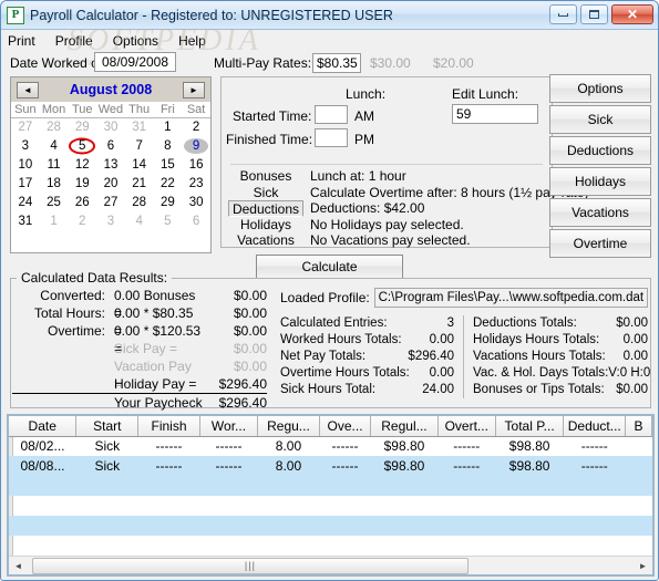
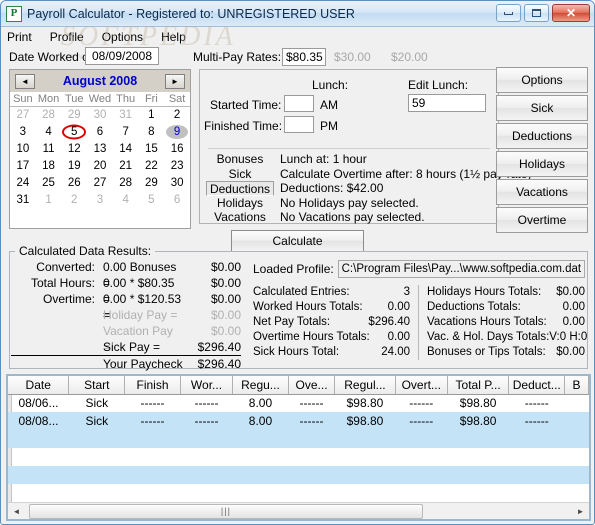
  P
  Payroll Calculator - Registered to: UNREGISTERED USER
  ✕
  Print
  Profile
  Options
  Help
  SOFTPEDIA
  Date Worked
  08/09/2008
  Multi-Pay Rates:
  $80.35
  $30.00
  $20.00
  ◄
  August 2008
  ►
  Sun	Mon	Tue	Wed	Thu	Fri	Sat
  27	28	29	30	31	1	2
  3	4	5	6	7	8	9
  10	11	12	13	14	15	16
  17	18	19	20	21	22	23
  24	25	26	27	28	29	30
  31	1	2	3	4	5	6
  Lunch:
  Edit Lunch:
  59
  Started Time:
  AM
  Finished Time:
  PM
  Bonuses
  Sick
  Deductions
  Holidays
  Vacations
  Lunch at: 1 hour
  Calculate Overtime after: 8 hours (1½ pa
  Deductions: $42.00
  No Holidays pay selected.
  No Vacations pay selected.
  Options
  Sick
  Deductions
  Holidays
  Vacations
  Overtime
  Calculate
  Calculated Data Results:
  Converted:
  0.00 Bonuses =
  $0.00
  Total Hours:
  0.00 * $80.35 =
  $0.00
  Overtime:
  0.00 * $120.53 =
  $0.00
- Sick Pay =
+ Holiday Pay =
  $0.00
  Vacation Pay =
  $0.00
- Holiday Pay =
+ Sick Pay =
  $296.40
  Your Paycheck
  $296.40
  Loaded Profile:
  C:\Program Files\Pay...\www.softpedia.com.dat
  Calculated Entries:
  3
  Worked Hours Totals:
  0.00
  Net Pay Totals:
  $296.40
  Overtime Hours Totals:
  0.00
  Sick Hours Total:
  24.00
- Deductions Totals:
+ Holidays Hours Totals:
  $0.00
- Holidays Hours Totals:
+ Deductions Totals:
  0.00
  Vacations Hours Totals:
  0.00
  Vac. & Hol. Days Totals:
  V:0 H:0
  Bonuses or Tips Totals:
  $0.00
  Date	Start	Finish	Wor...	Regu...	Ove...	Regul...	Overt...	Total P...	Deduct...	B
- 08/02...	Sick	------	------	8.00	------	$98.80	------	$98.80	------
+ 08/06...	Sick	------	------	8.00	------	$98.80	------	$98.80	------
  08/08...	Sick	------	------	8.00	------	$98.80	------	$98.80	------
  ◄
  |||
  ►
